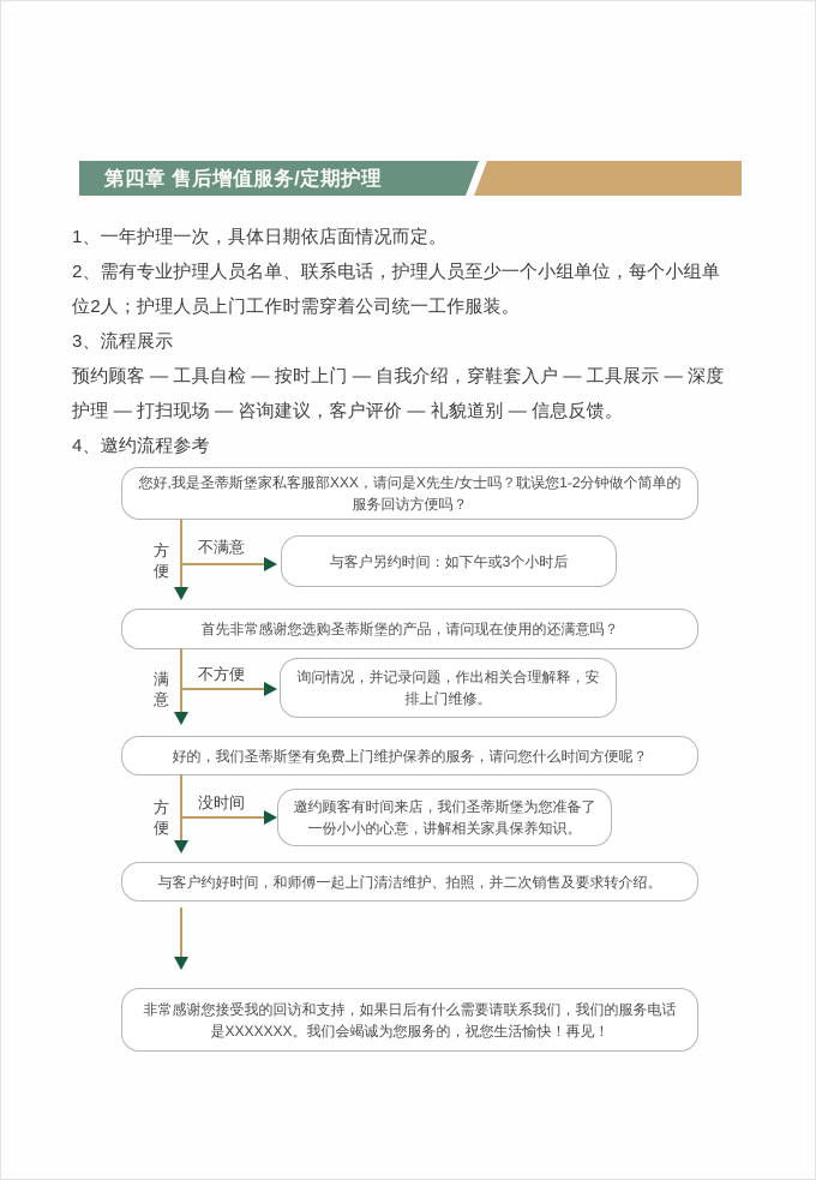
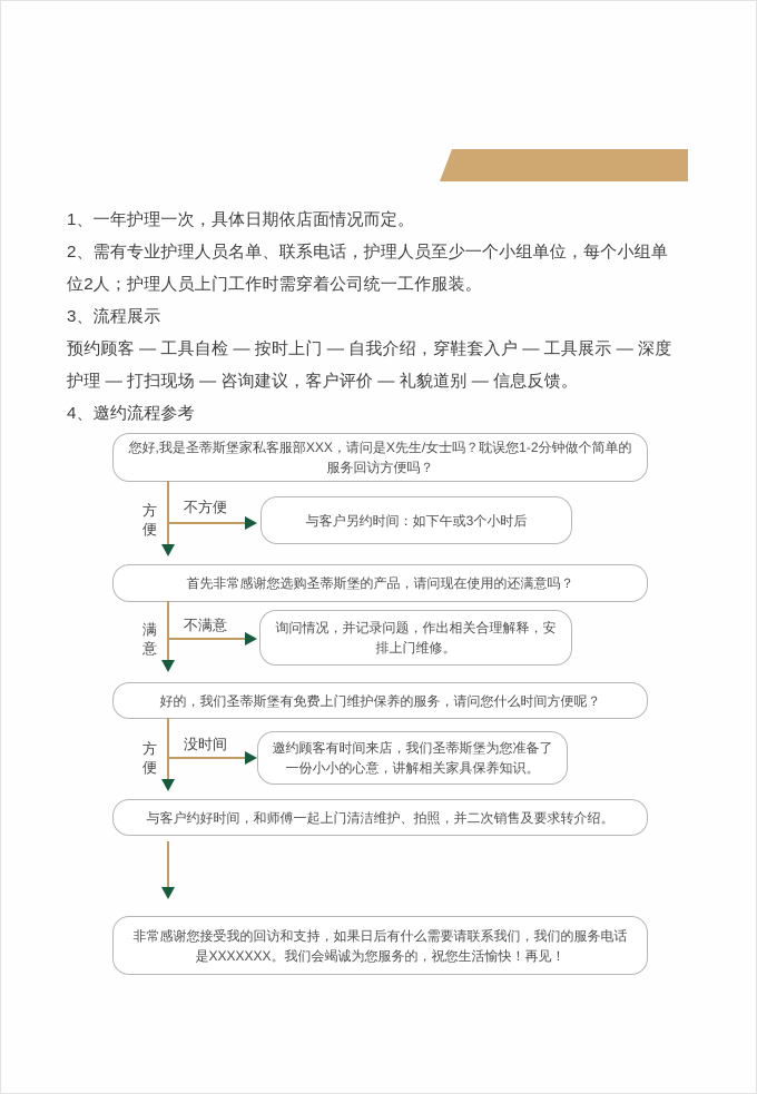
- 第四章 售后增值服务/定期护理
  1、一年护理一次，具体日期依店面情况而定。
  2、需有专业护理人员名单、联系电话，护理人员至少一个小组单位，每个小组单位2人；护理人员上门工作时需穿着公司统一工作服装。
  3、流程展示
  预约顾客 — 工具自检 — 按时上门 — 自我介绍，穿鞋套入户 — 工具展示 — 深度护理 — 打扫现场 — 咨询建议，客户评价 — 礼貌道别 — 信息反馈。
  4、邀约流程参考
  您好,我是圣蒂斯堡家私客服部XXX，请问是X先生/女士吗？耽误您1-2分钟做个简单的服务回访方便吗？
  方便
- 不满意
+ 不方便
  与客户另约时间：如下午或3个小时后
  首先非常感谢您选购圣蒂斯堡的产品，请问现在使用的还满意吗？
  满意
- 不方便
+ 不满意
  询问情况，并记录问题，作出相关合理解释，安排上门维修。
  好的，我们圣蒂斯堡有免费上门维护保养的服务，请问您什么时间方便呢？
  方便
  没时间
  邀约顾客有时间来店，我们圣蒂斯堡为您准备了一份小小的心意，讲解相关家具保养知识。
  与客户约好时间，和师傅一起上门清洁维护、拍照，并二次销售及要求转介绍。
  非常感谢您接受我的回访和支持，如果日后有什么需要请联系我们，我们的服务电话是XXXXXXX。我们会竭诚为您服务的，祝您生活愉快！再见！
